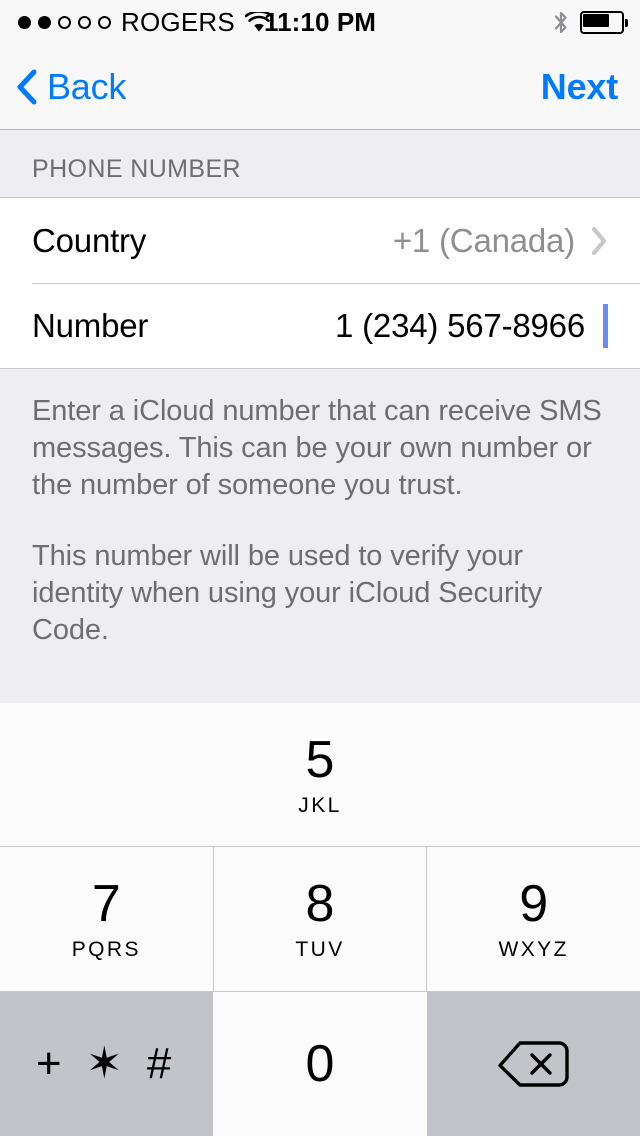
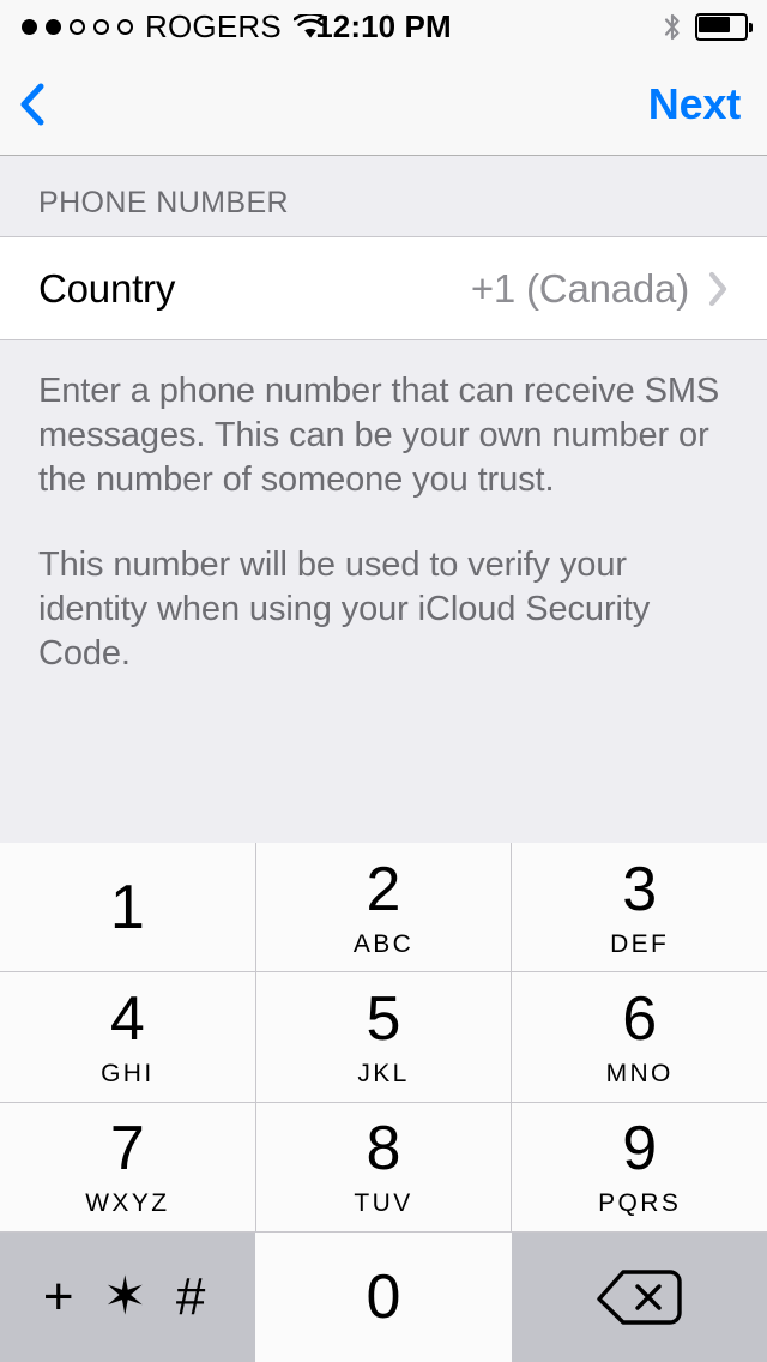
  ROGERS
- 11:10 PM
+ 12:10 PM
- Back
  Next
  PHONE NUMBER
  Country
  +1 (Canada)
- Number
- 1 (234) 567-8966
- Enter a iCloud number that can receive SMS messages. This can be your own number or the number of someone you trust.
+ Enter a phone number that can receive SMS messages. This can be your own number or the number of someone you trust.
  This number will be used to verify your identity when using your iCloud Security Code.
+ 1
+ 2
+ ABC
+ 3
+ DEF
+ 4
+ GHI
  5
  JKL
+ 6
+ MNO
  7
- PQRS
+ WXYZ
  8
  TUV
  9
- WXYZ
+ PQRS
  + ✶ #
  0
